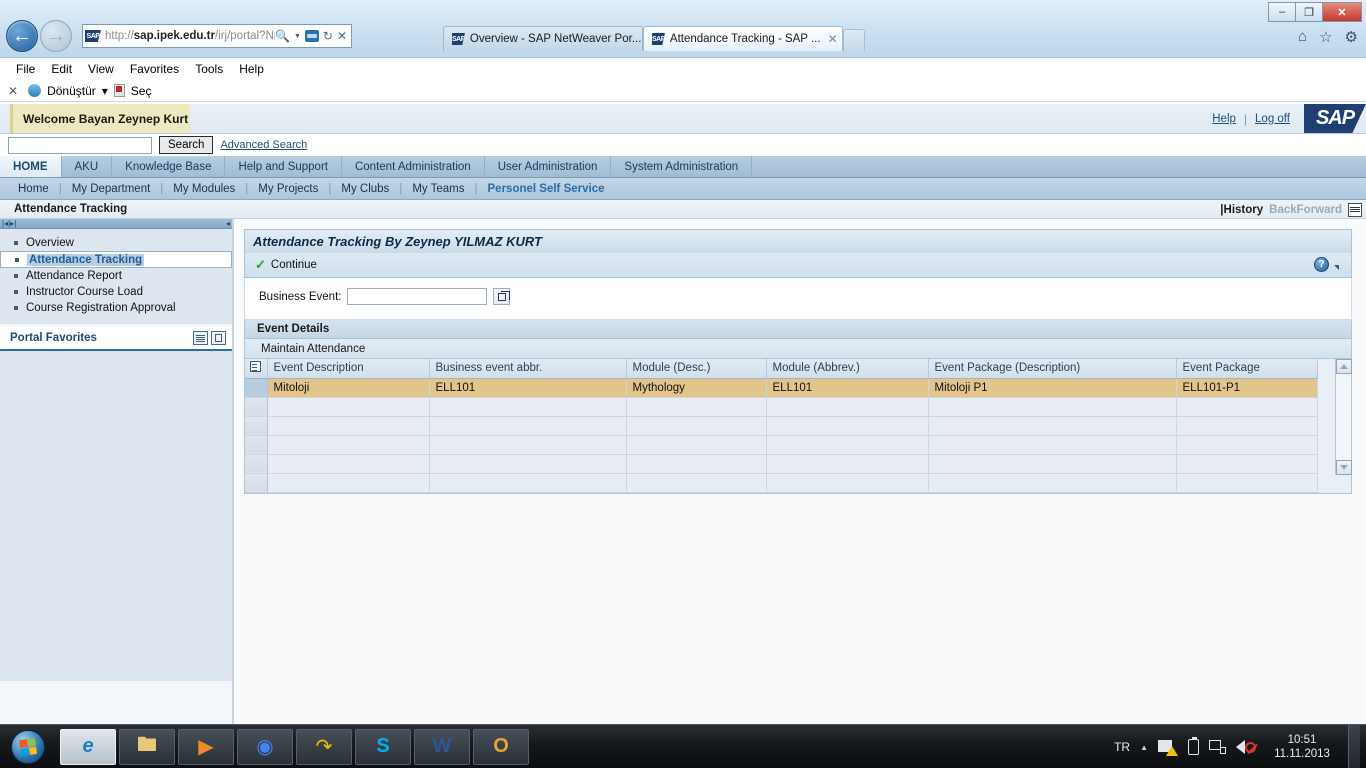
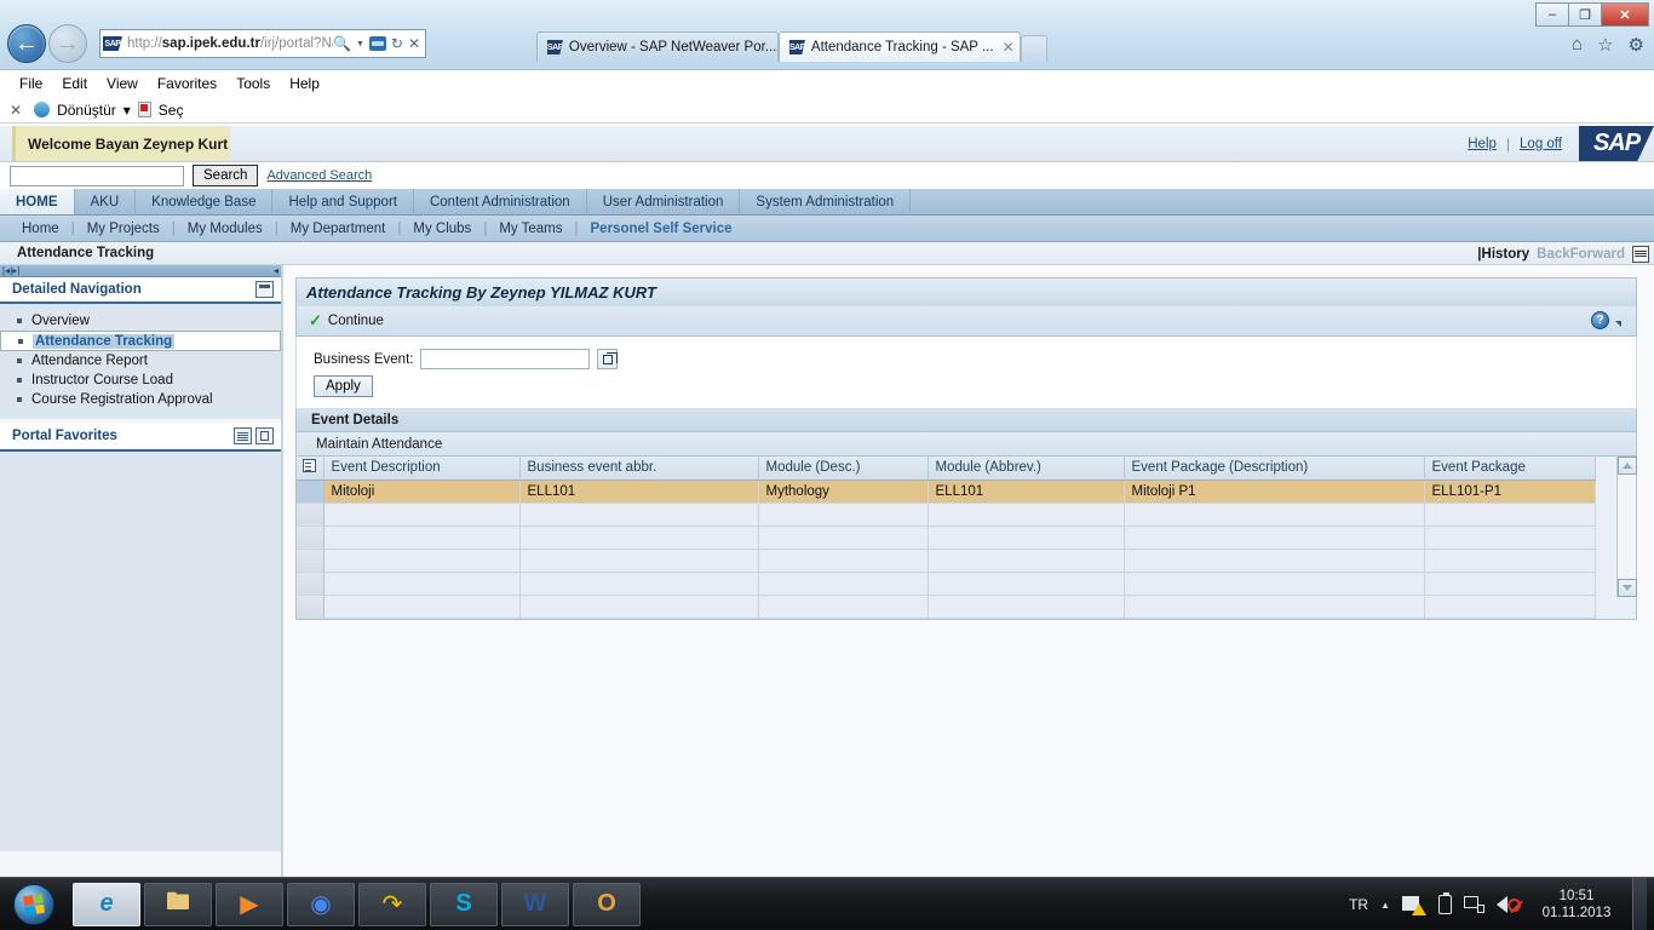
  –
  ❐
  ✕
  ←
  →
  http://sap.ipek.edu.tr/irj/portal?N
  🔍
  ↻
  ✕
  Overview - SAP NetWeaver Por...
  Attendance Tracking - SAP ...
  ✕
  ⌂
  ☆
  ⚙
  File
  Edit
  View
  Favorites
  Tools
  Help
  ✕
  Dönüştür
  ▾
  Seç
  Welcome Bayan Zeynep Kurt
  Help
  |
  Log off
  SAP
  Search
  Advanced Search
  HOME
  AKU
  Knowledge Base
  Help and Support
  Content Administration
  User Administration
  System Administration
  Home
  |
- My Department
+ My Projects
  |
  My Modules
  |
- My Projects
+ My Department
  |
  My Clubs
  |
  My Teams
  |
  Personel Self Service
  Attendance Tracking
  |History
  BackForward
  |◂|▸|
  ◂
+ Detailed Navigation
  Overview
  Attendance Tracking
  Attendance Report
  Instructor Course Load
  Course Registration Approval
  Portal Favorites
  Attendance Tracking By Zeynep YILMAZ KURT
  ✓
  Continue
  ?
  Business Event:
+ Apply
  Event Details
  Maintain Attendance
  	Event Description	Business event abbr.	Module (Desc.)	Module (Abbrev.)	Event Package (Description)	Event Package
  	Mitoloji	ELL101	Mythology	ELL101	Mitoloji P1	ELL101-P1
  e
  🖿
  ▶
  ◉
  ↷
  S
  W
  O
  TR
  ▲
  10:51
- 11.11.2013
+ 01.11.2013
